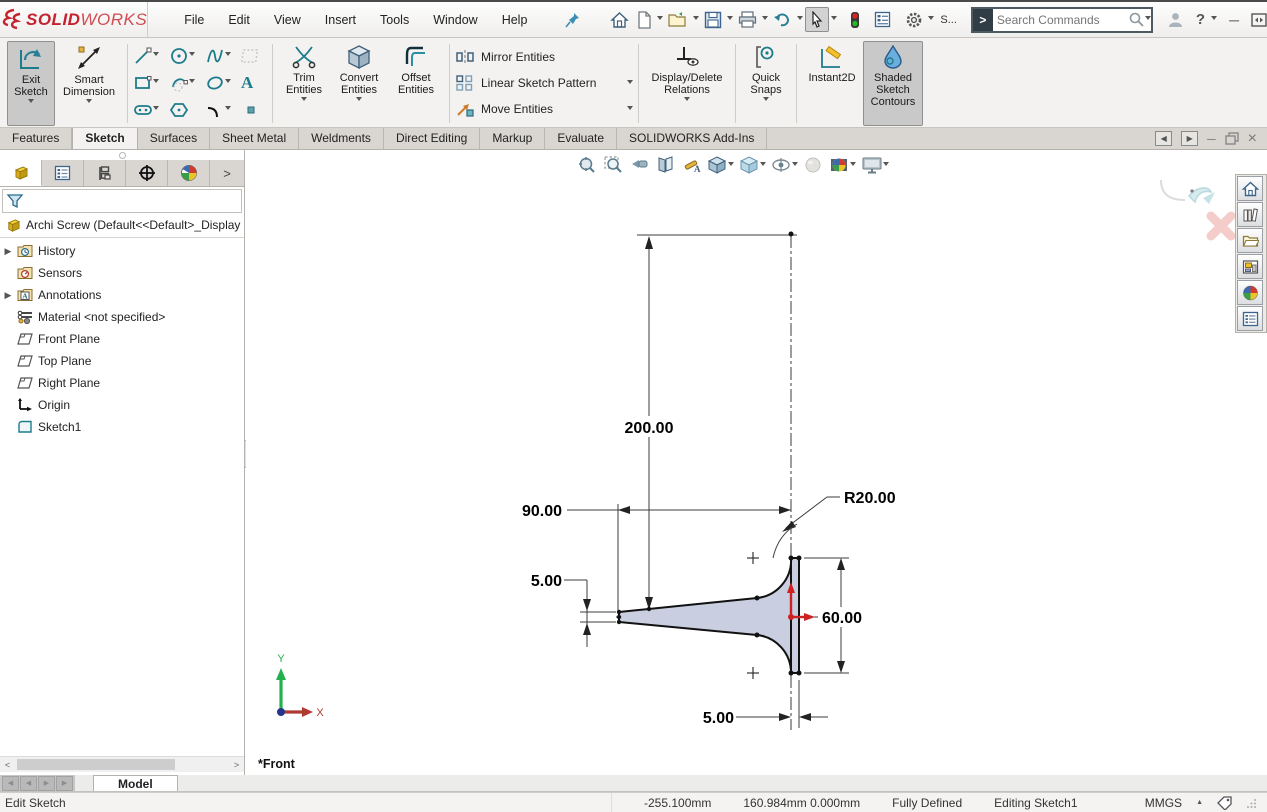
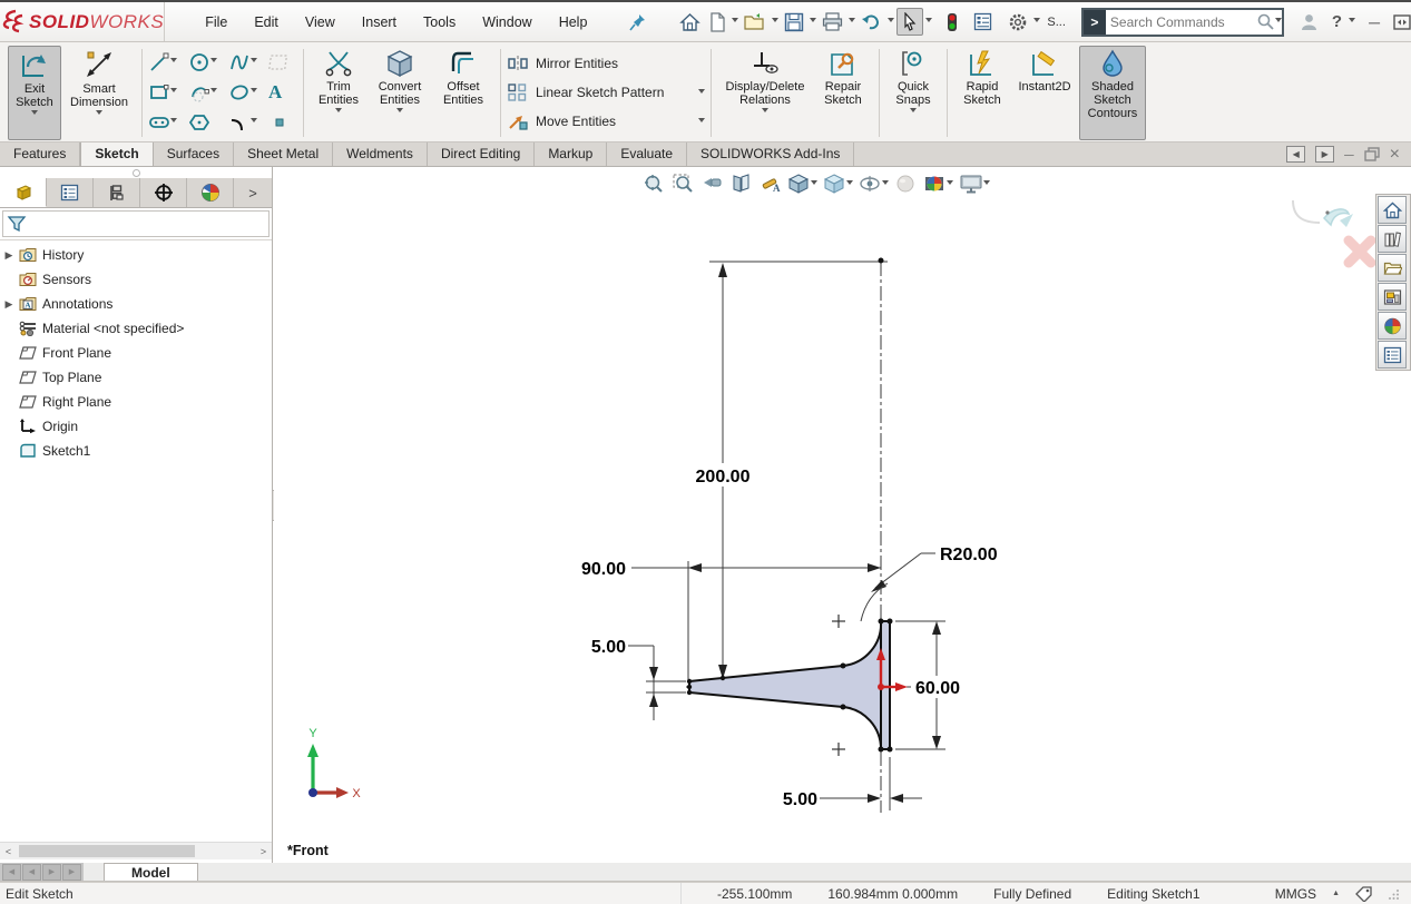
  SOLIDWORKS
  File
  Edit
  View
  Insert
  Tools
  Window
  Help
  S...
  >
  Search Commands
  ?
  ─
  Exit Sketch
  Smart Dimension
  A
  Trim Entities
  Convert Entities
  Offset Entities
  Mirror Entities
  Linear Sketch Pattern
  Move Entities
  Display/Delete Relations
+ Repair Sketch
  Quick Snaps
+ Rapid Sketch
  Instant2D
  Shaded Sketch Contours
  Features
  Sketch
  Surfaces
  Sheet Metal
  Weldments
  Direct Editing
  Markup
  Evaluate
  SOLIDWORKS Add-Ins
  ◀
  ▶
  ─
  ×
  >
- Archi Screw (Default<<Default>_Display
  ▶
  History
  Sensors
  ▶
  A
  Annotations
  Material <not specified>
  Front Plane
  Top Plane
  Right Plane
  Origin
  Sketch1
  <
  >
  A
  200.00
  90.00
  5.00
  60.00
  5.00
  R20.00
  Y
  X
  *Front
  Model
  Edit Sketch
  -255.100mm
  160.984mm 0.000mm
  Fully Defined
  Editing Sketch1
  MMGS
